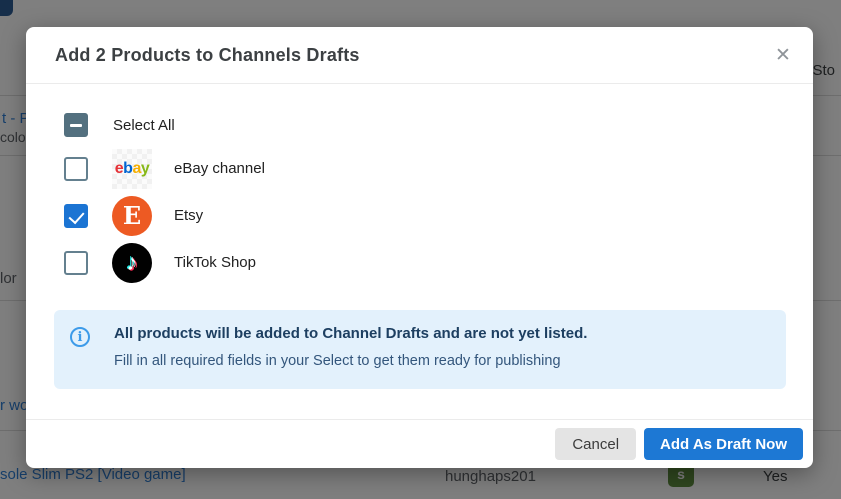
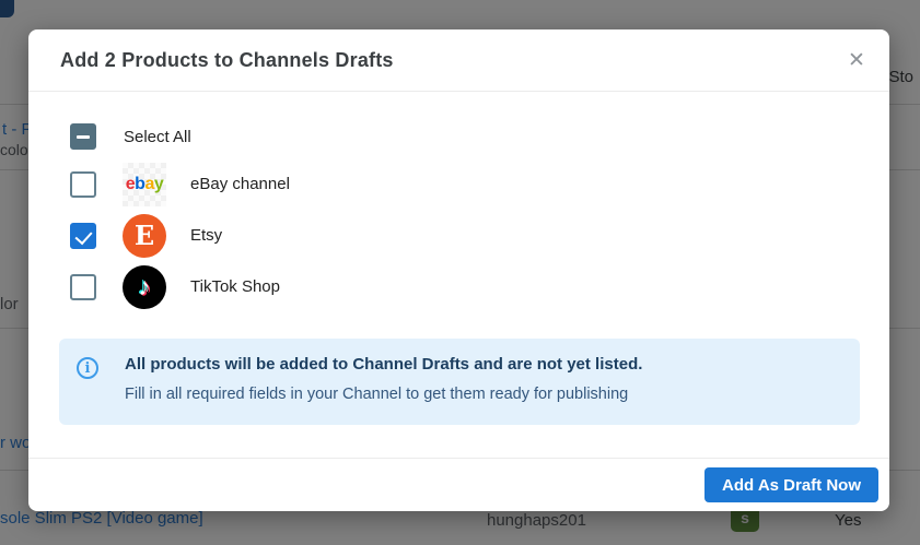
  Sto
  t - P
  colo
  lor
  r wo
  sole Slim PS2 [Video game]
  hunghaps201
  s
  Yes
  Add 2 Products to Channels Drafts
  ✕
  Select All
  e
  b
  a
  y
  eBay channel
  E
  Etsy
  ♪
  TikTok Shop
  i
  All products will be added to Channel Drafts and are not yet listed.
- Fill in all required fields in your Select to get them ready for publishing
+ Fill in all required fields in your Channel to get them ready for publishing
- Cancel
  Add As Draft Now
